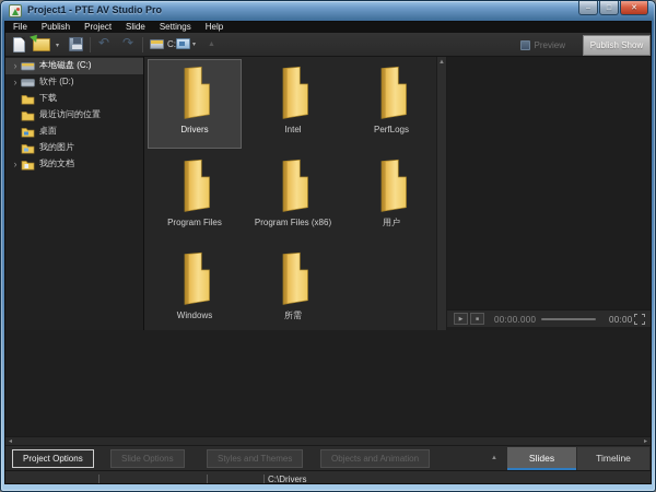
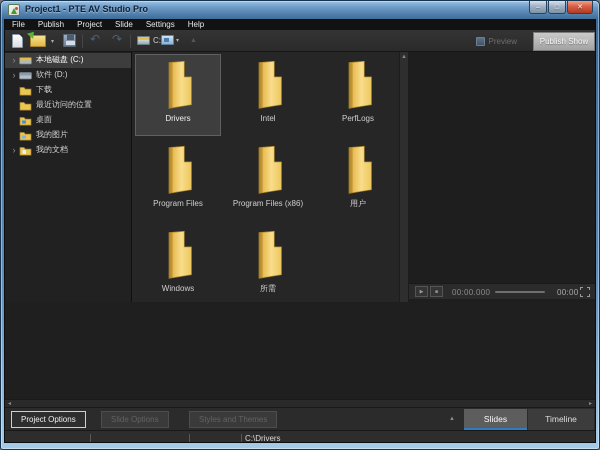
  Project1 - PTE AV Studio Pro
  File
  Publish
  Project
  Slide
  Settings
  Help
  ↶
  ↷
  C:
  Preview
  Publish Show
  ›
  本地磁盘 (C:)
  ›
  软件 (D:)
  下载
  最近访问的位置
  桌面
  我的图片
  ›
  我的文档
  Drivers
  Intel
  PerfLogs
  Program Files
  Program Files (x86)
  用户
  Windows
  所需
  00:00.000
  00:00
  Project Options
  Slide Options
  Styles and Themes
- Objects and Animation
  Slides
  Timeline
  C:\Drivers
